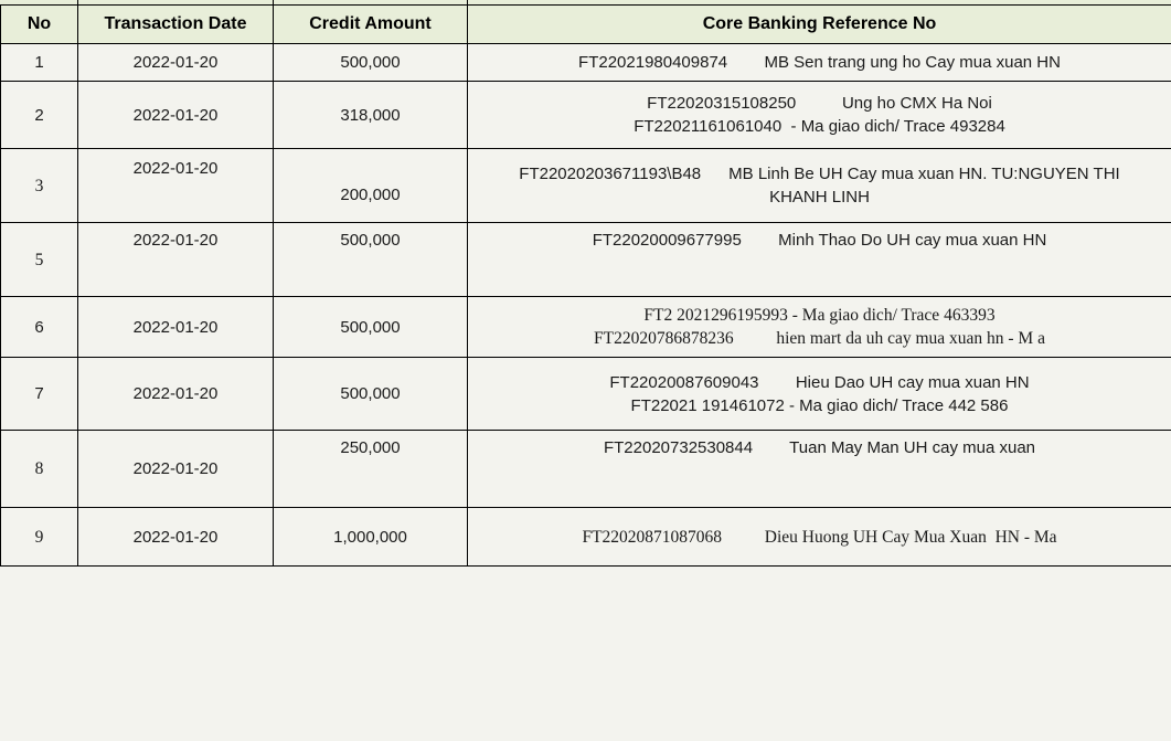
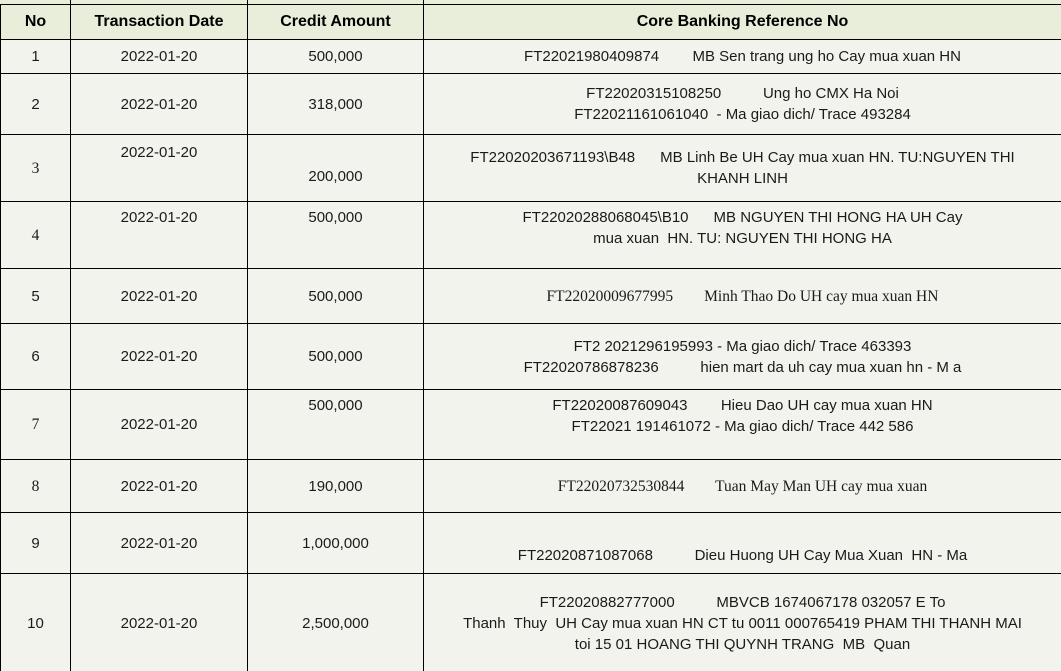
  No	Transaction Date	Credit Amount	Core Banking Reference No
  1	2022-01-20	500,000	FT22021980409874 MB Sen trang ung ho Cay mua xuan HN
  2	2022-01-20	318,000	FT22020315108250 Ung ho CMX Ha Noi FT22021161061040 - Ma giao dich/ Trace 493284
  3	2022-01-20	200,000	FT22020203671193\B48 MB Linh Be UH Cay mua xuan HN. TU:NGUYEN THI KHANH LINH
+ 4	2022-01-20	500,000	FT22020288068045\B10 MB NGUYEN THI HONG HA UH Cay mua xuan HN. TU: NGUYEN THI HONG HA
  5	2022-01-20	500,000	FT22020009677995 Minh Thao Do UH cay mua xuan HN
  6	2022-01-20	500,000	FT2 2021296195993 - Ma giao dich/ Trace 463393 FT22020786878236 hien mart da uh cay mua xuan hn - M a
  7	2022-01-20	500,000	FT22020087609043 Hieu Dao UH cay mua xuan HN FT22021 191461072 - Ma giao dich/ Trace 442 586
- 8	2022-01-20	250,000	FT22020732530844 Tuan May Man UH cay mua xuan
+ 8	2022-01-20	190,000	FT22020732530844 Tuan May Man UH cay mua xuan
  9	2022-01-20	1,000,000	FT22020871087068 Dieu Huong UH Cay Mua Xuan HN - Ma
+ 10	2022-01-20	2,500,000	FT22020882777000 MBVCB 1674067178 032057 E To Thanh Thuy UH Cay mua xuan HN CT tu 0011 000765419 PHAM THI THANH MAI toi 15 01 HOANG THI QUYNH TRANG MB Quan
